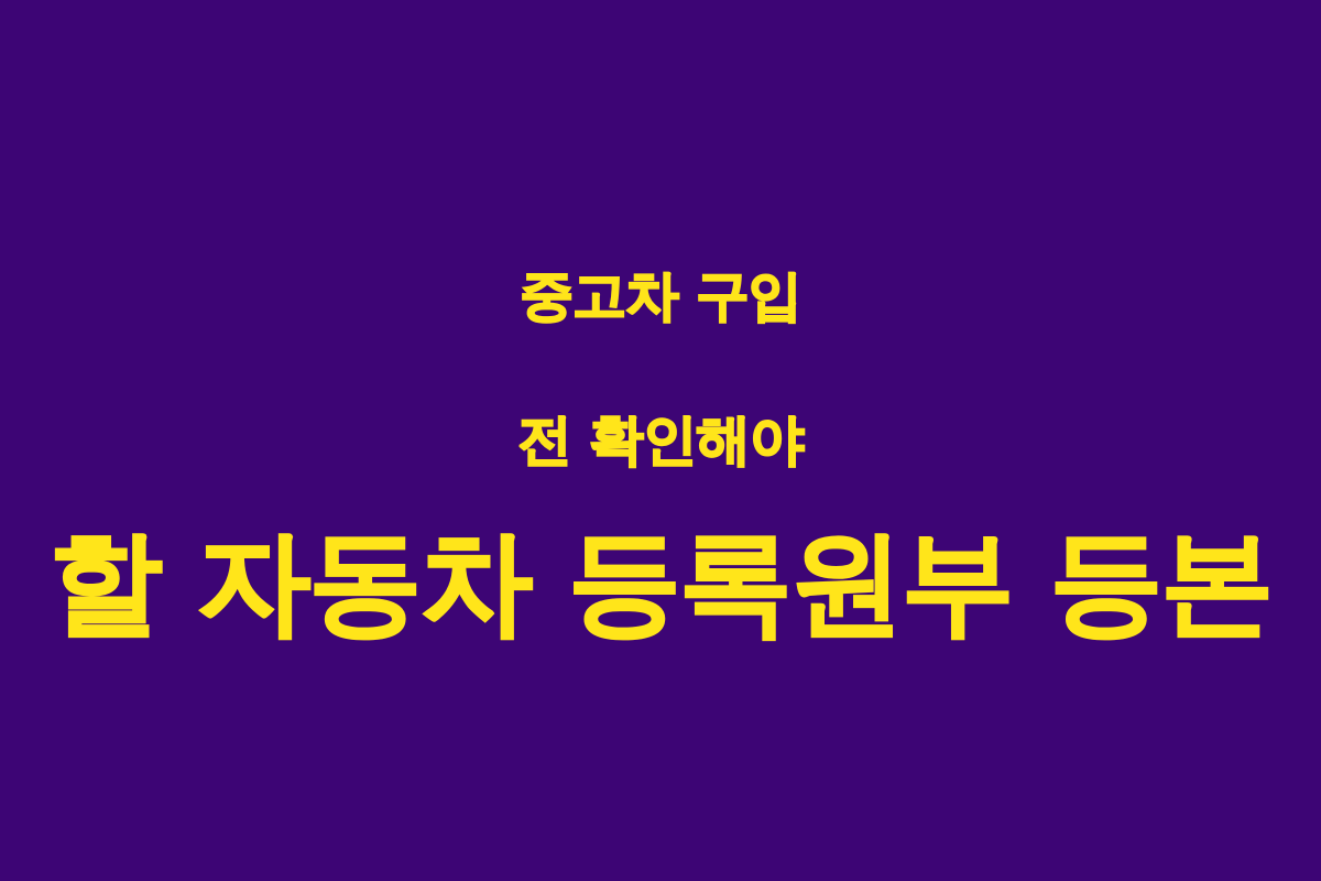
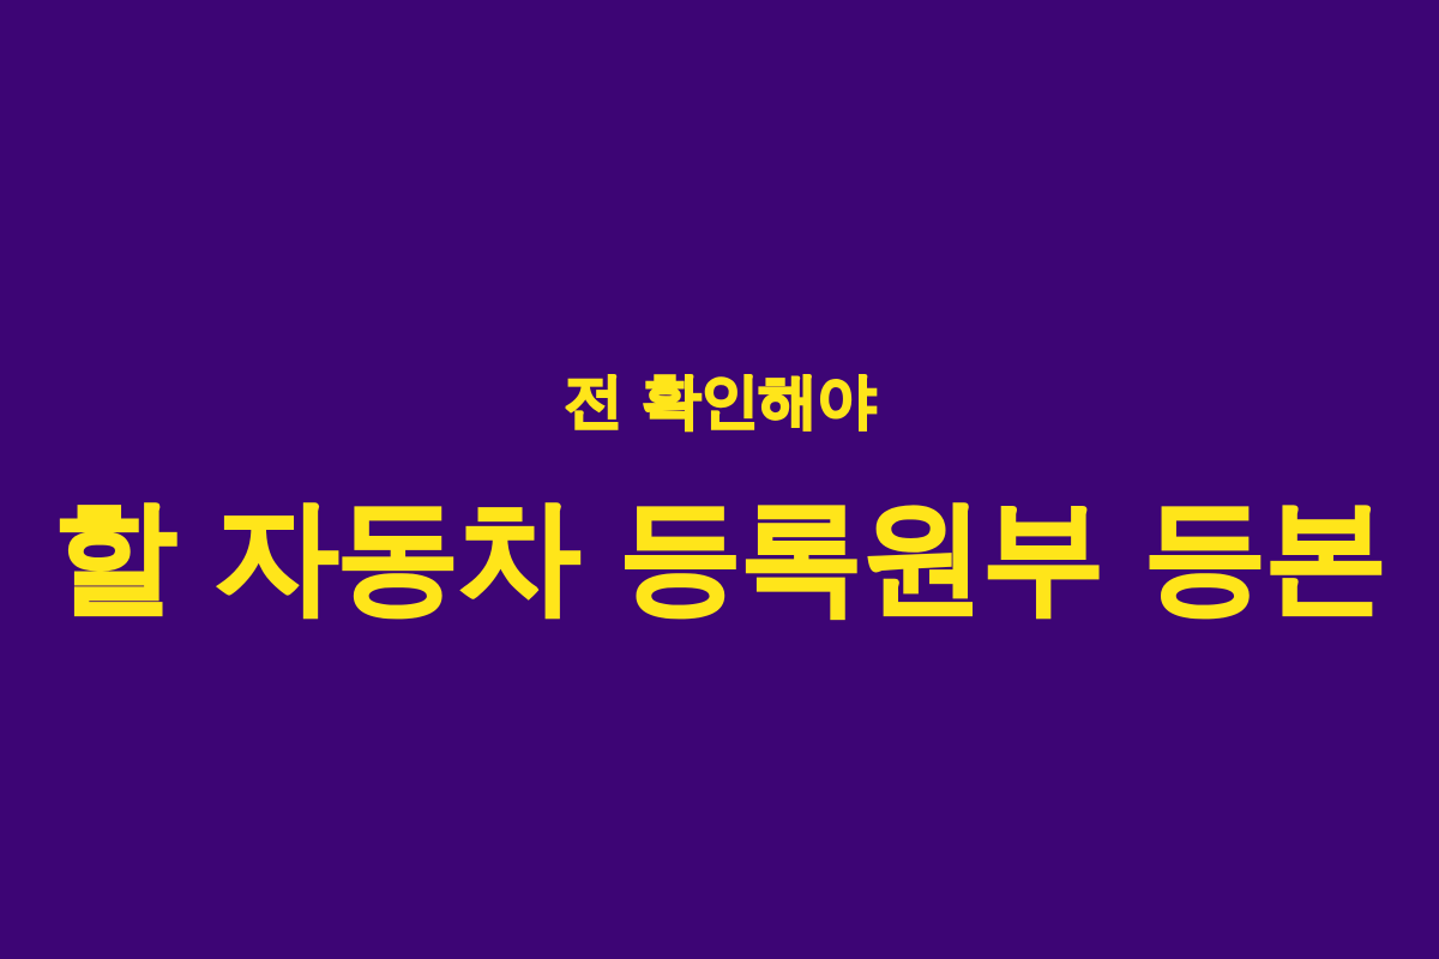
- 중고차 구입
  전 확인해야
  할 자동차 등록원부 등본
